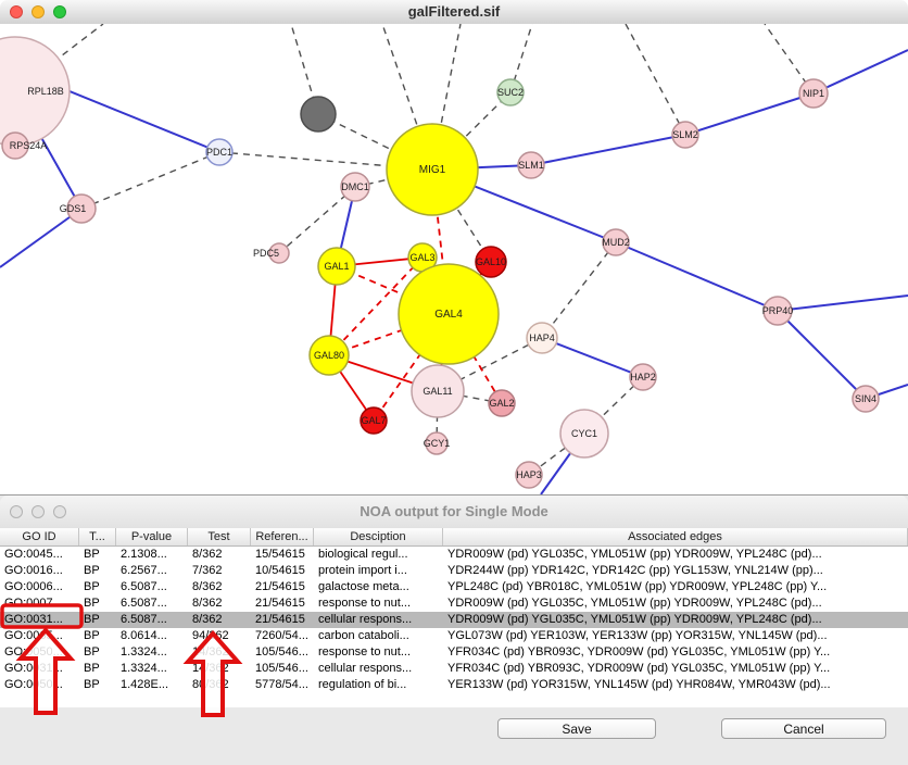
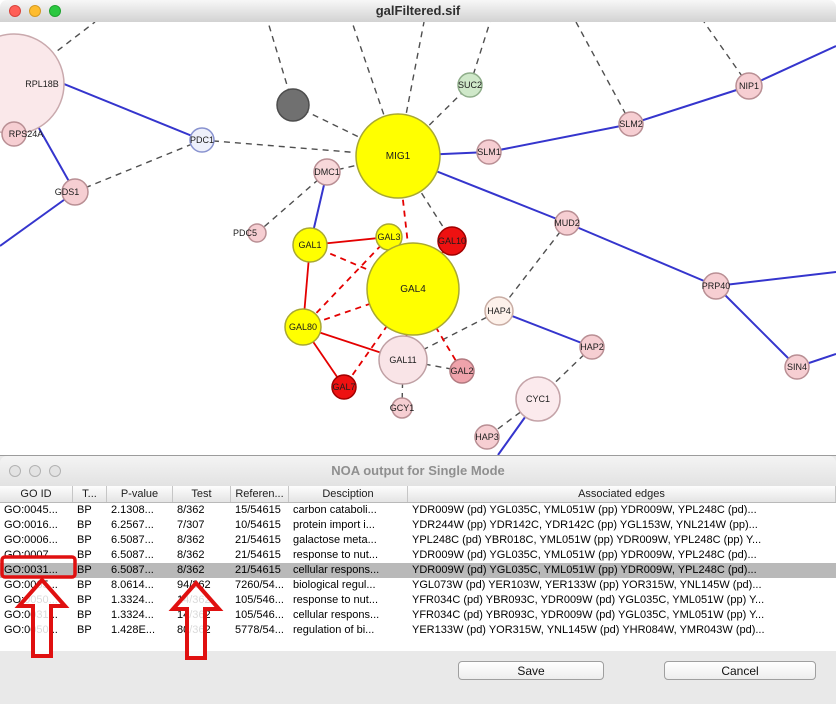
  galFiltered.sif
  RPL18B
  RPS24A
  GDS1
  PDC1
  DMC1
  MIG1
  SUC2
  SLM1
  SLM2
  NIP1
  MUD2
  PRP40
  SIN4
  PDC5
  GAL1
  GAL3
  GAL10
  GAL4
  HAP4
  HAP2
  GAL80
  GAL11
  GAL2
  GAL7
  GCY1
  CYC1
  HAP3
  NOA output for Single Mode
  GO ID
  T...
  P-value
  Test
  Referen...
  Desciption
  Associated edges
  GO:0045...
  BP
  2.1308...
  8/362
  15/54615
- biological regul...
+ carbon cataboli...
  YDR009W (pd) YGL035C, YML051W (pp) YDR009W, YPL248C (pd)...
  GO:0016...
  BP
  6.2567...
- 7/362
+ 7/307
  10/54615
  protein import i...
  YDR244W (pp) YDR142C, YDR142C (pp) YGL153W, YNL214W (pp)...
  GO:0006...
  BP
  6.5087...
  8/362
  21/54615
  galactose meta...
  YPL248C (pd) YBR018C, YML051W (pp) YDR009W, YPL248C (pp) Y...
  GO:0007...
  BP
  6.5087...
  8/362
  21/54615
  response to nut...
  YDR009W (pd) YGL035C, YML051W (pp) YDR009W, YPL248C (pd)...
  GO:0031...
  BP
  6.5087...
  8/362
  21/54615
  cellular respons...
  YDR009W (pd) YGL035C, YML051W (pp) YDR009W, YPL248C (pd)...
  GO:0065...
  BP
  8.0614...
  94/362
  7260/54...
- carbon cataboli...
+ biological regul...
  YGL073W (pd) YER103W, YER133W (pp) YOR315W, YNL145W (pd)...
  GO:0050...
  BP
  1.3324...
  14/362
  105/546...
  response to nut...
  YFR034C (pd) YBR093C, YDR009W (pd) YGL035C, YML051W (pp) Y...
  GO:0031...
  BP
  1.3324...
  14/362
  105/546...
  cellular respons...
  YFR034C (pd) YBR093C, YDR009W (pd) YGL035C, YML051W (pp) Y...
  GO:0050...
  BP
  1.428E...
  80/362
  5778/54...
  regulation of bi...
  YER133W (pd) YOR315W, YNL145W (pd) YHR084W, YMR043W (pd)...
  Save
  Cancel
